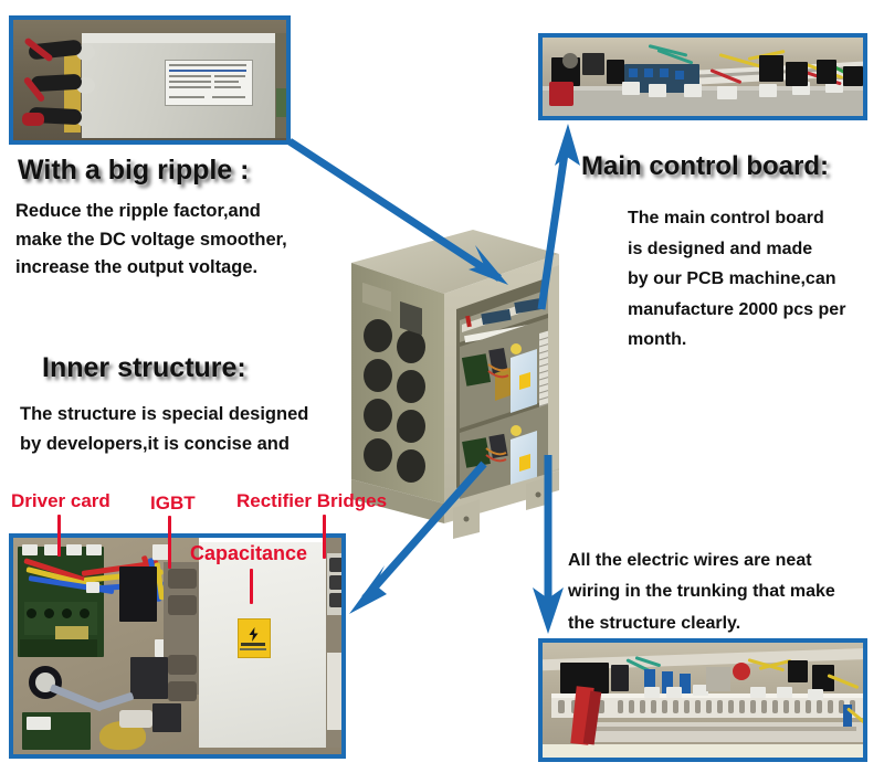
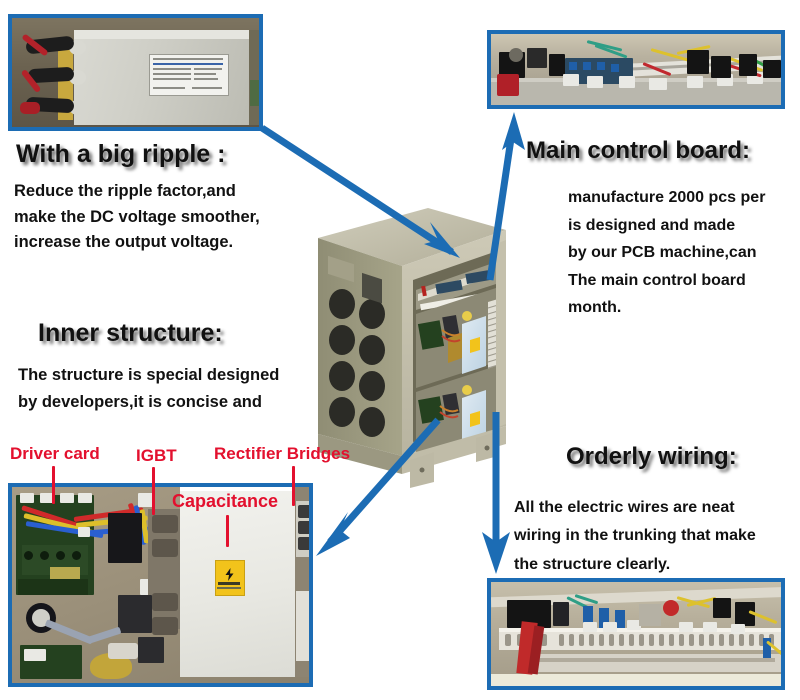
  With a big ripple :
  Reduce the ripple factor,and
  make the DC voltage smoother,
  increase the output voltage.
  Main control board:
- The main control board
+ manufacture 2000 pcs per
  is designed and made
  by our PCB machine,can
- manufacture 2000 pcs per
+ The main control board
  month.
  Inner structure:
  The structure is special designed
  by developers,it is concise and
+ Orderly wiring:
  All the electric wires are neat
  wiring in the trunking that make
  the structure clearly.
  Driver card
  IGBT
  Rectifier Bridges
  Capacitance
